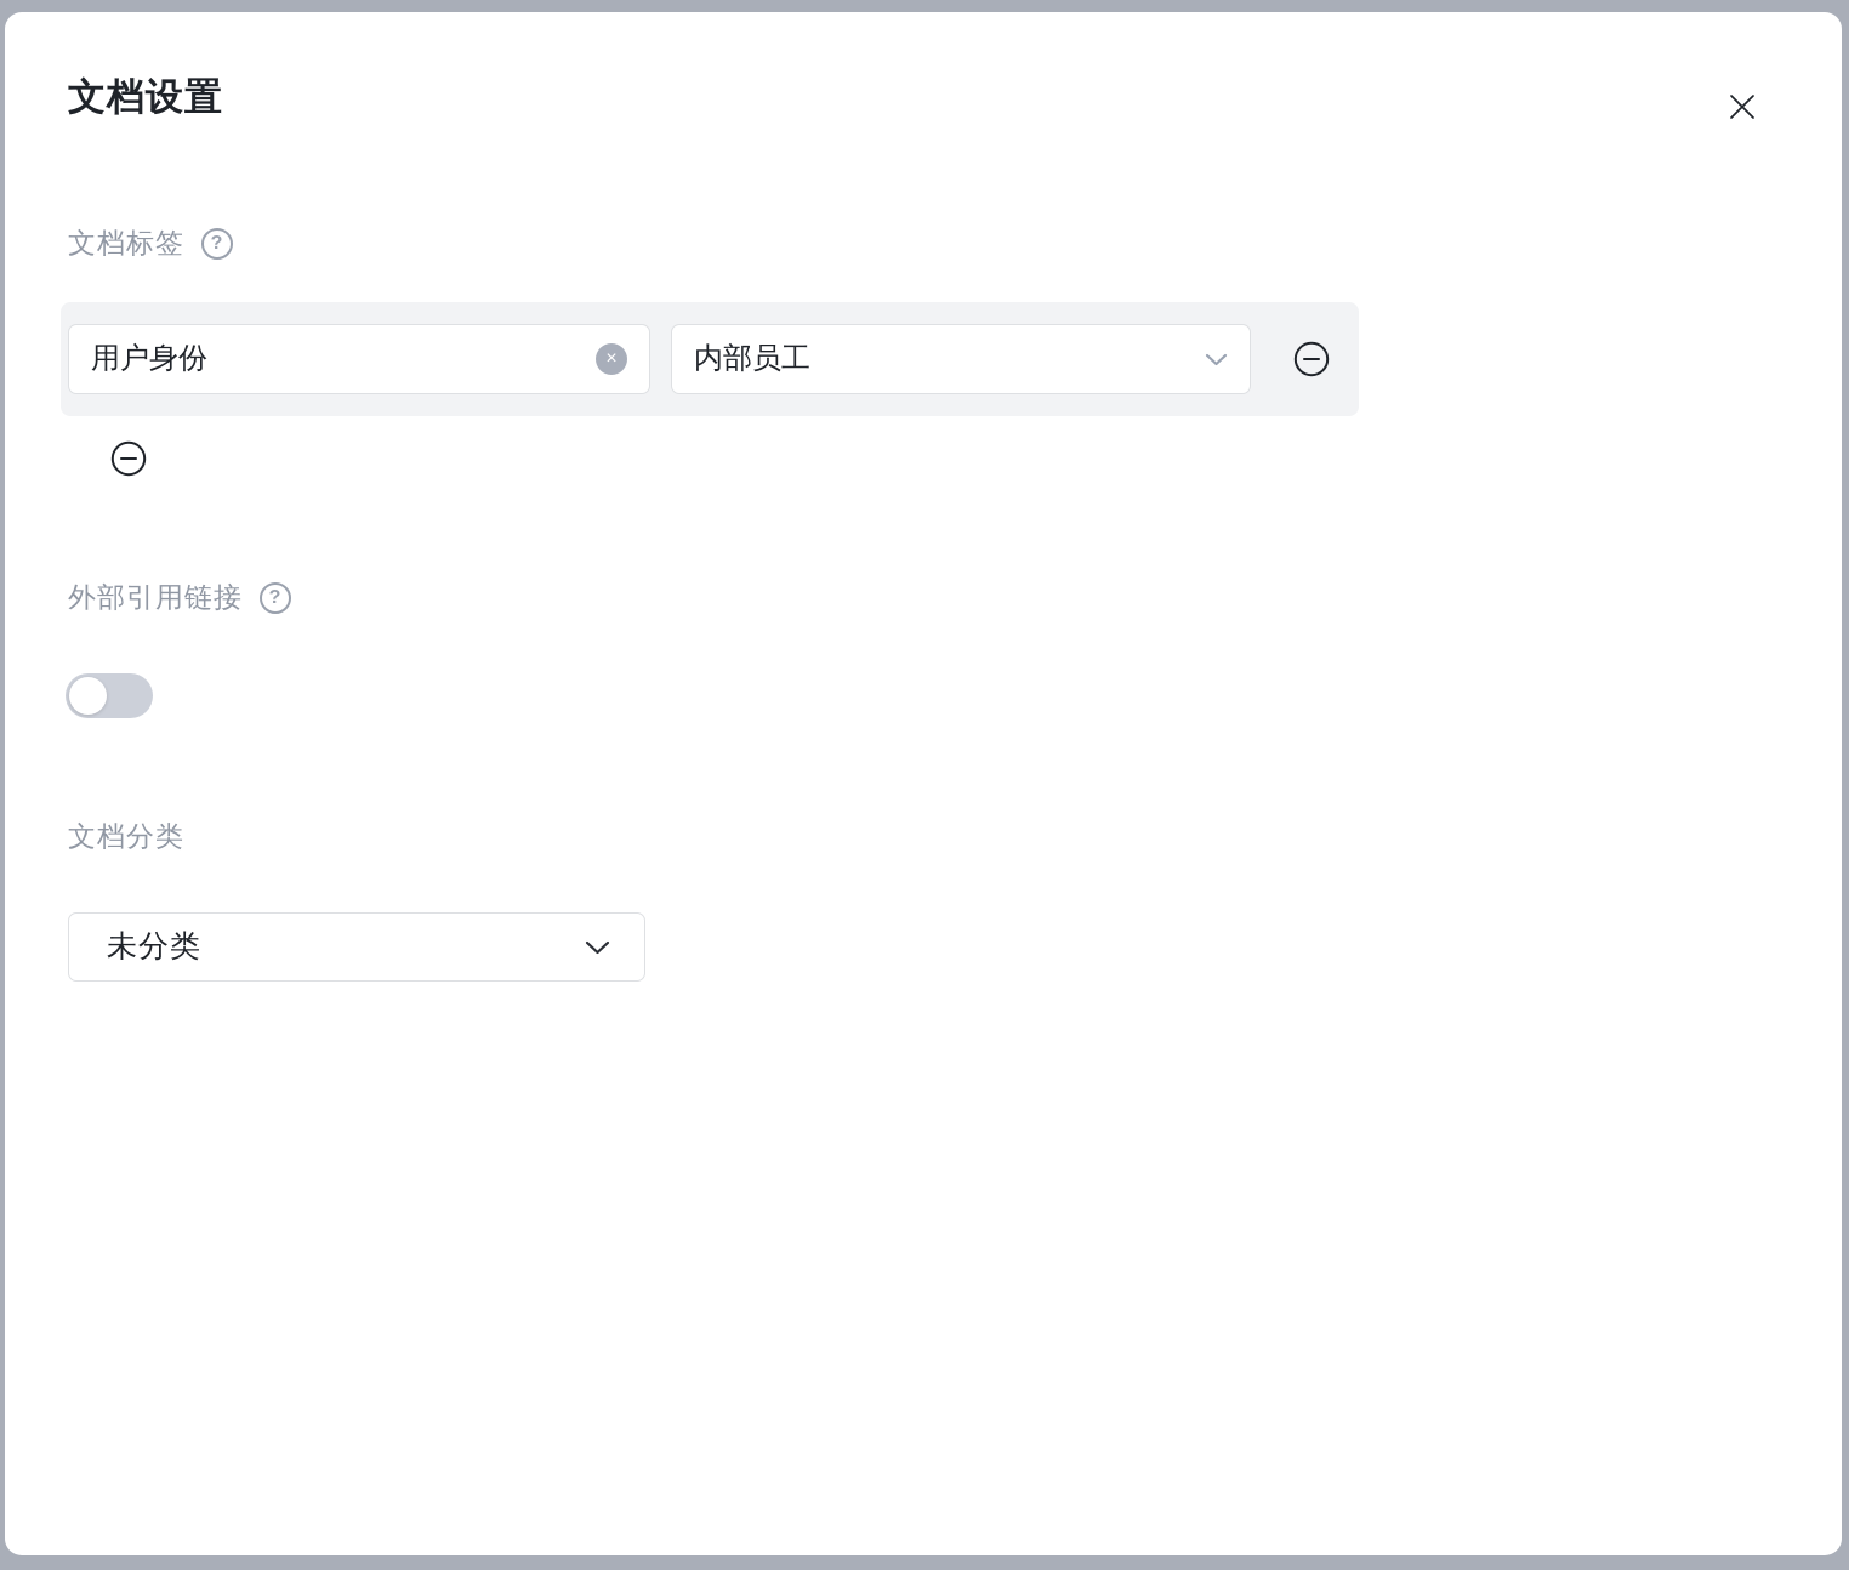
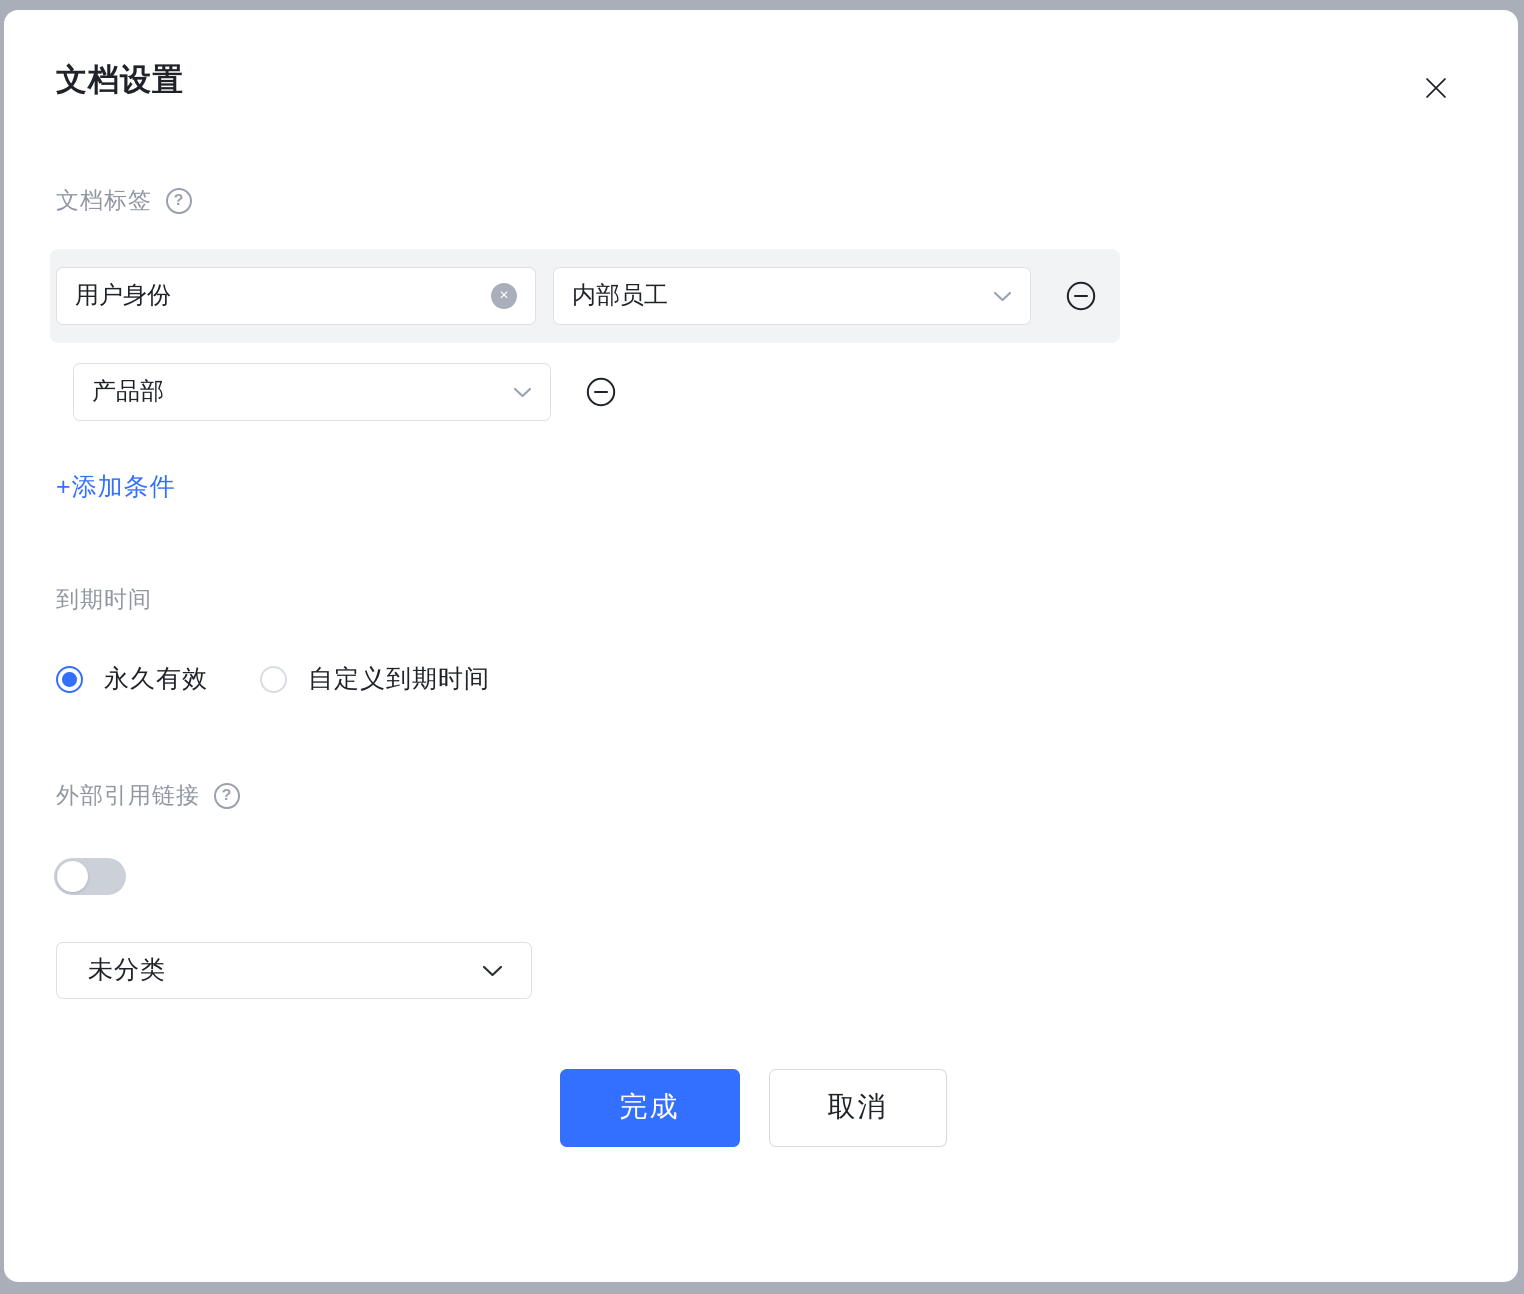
  文档设置
  文档标签
  ?
  用户身份
  ×
  内部员工
+ 产品部
+ +添加条件
+ 到期时间
+ 永久有效
+ 自定义到期时间
  外部引用链接
  ?
- 文档分类
  未分类
+ 完成
+ 取消
